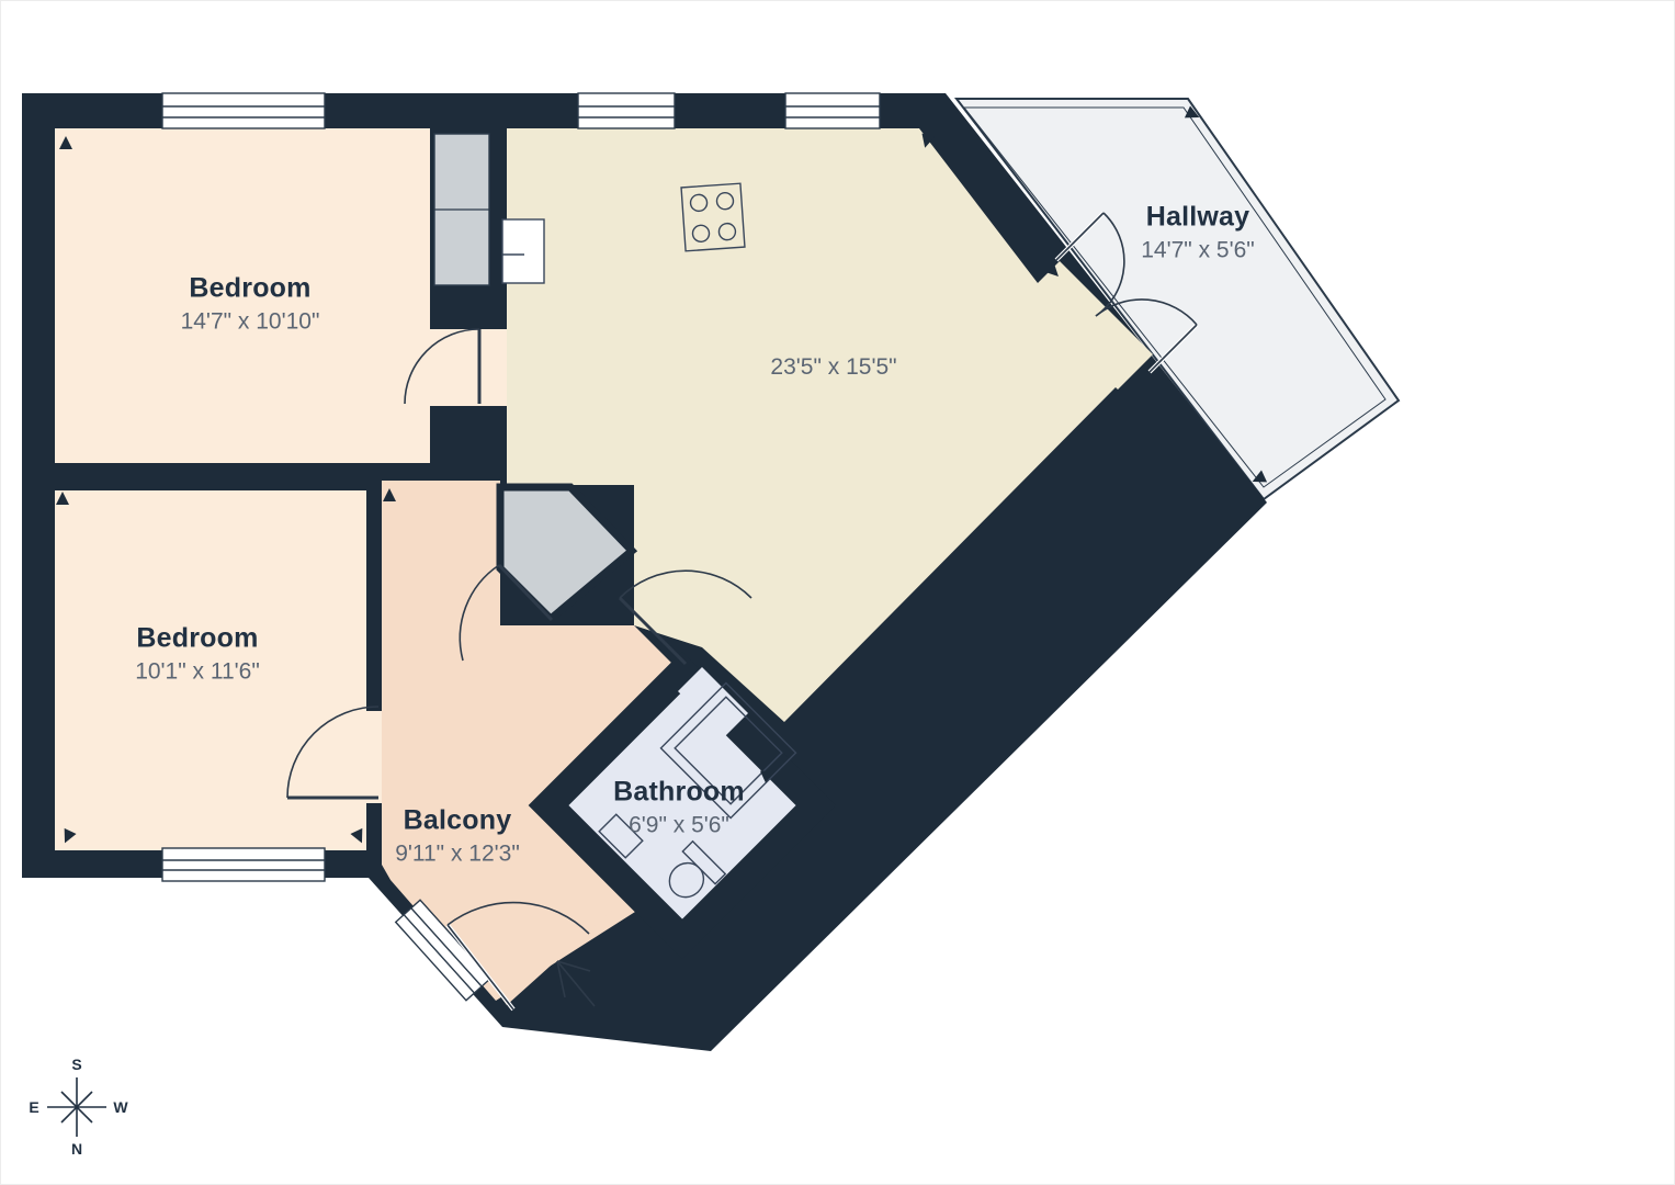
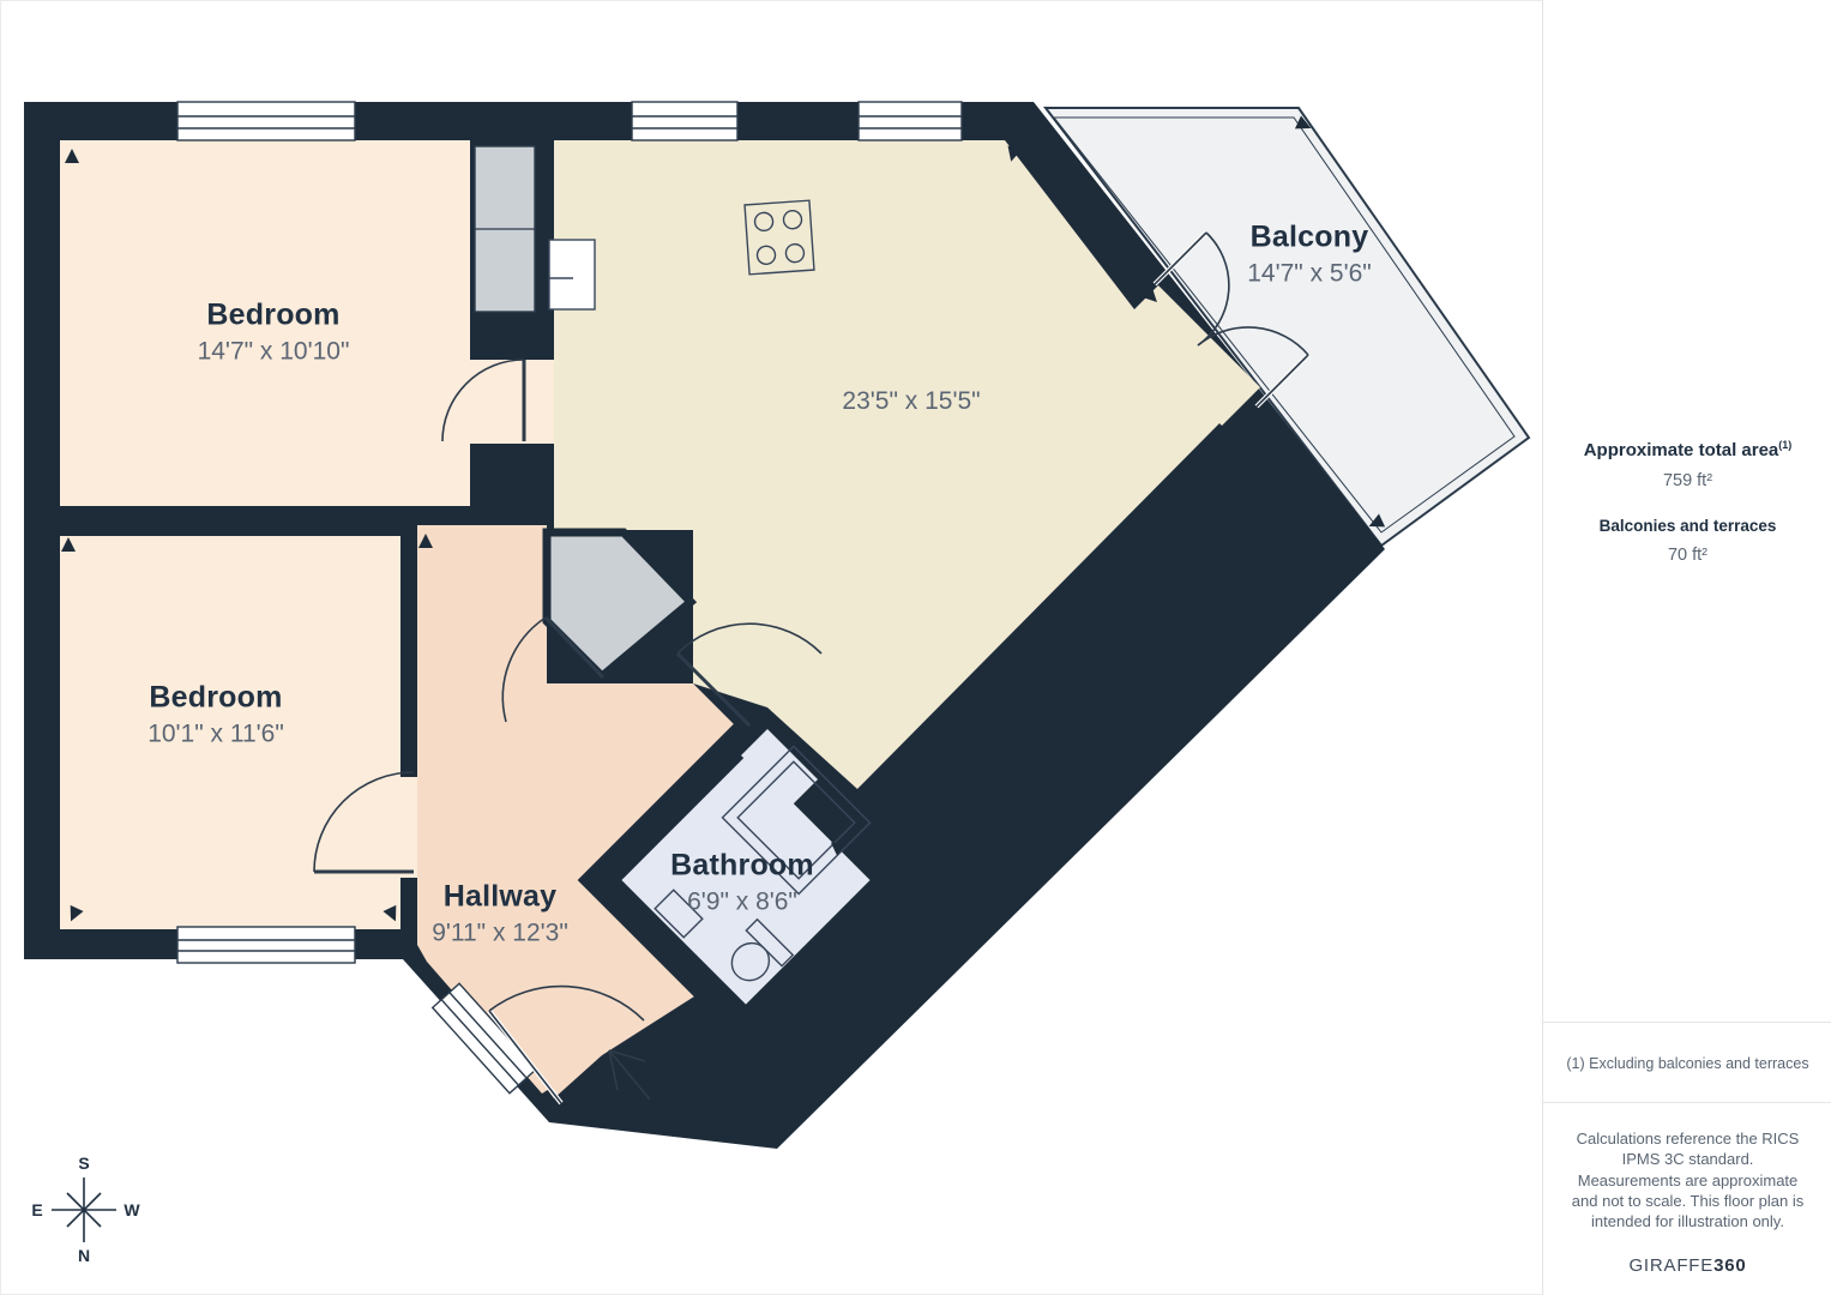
  Bedroom
  14'7" x 10'10"
  Bedroom
  10'1" x 11'6"
  23'5" x 15'5"
- Hallway
+ Balcony
  14'7" x 5'6"
- Balcony
+ Hallway
  9'11" x 12'3"
  Bathroom
- 6'9" x 5'6"
+ 6'9" x 8'6"
  S
  N
  E
  W
+ Approximate total area(1)
+ 759 ft²
+ Balconies and terraces
+ 70 ft²
+ (1) Excluding balconies and terraces
+ Calculations reference the RICS IPMS 3C standard. Measurements are approximate and not to scale. This floor plan is intended for illustration only.
+ GIRAFFE360
